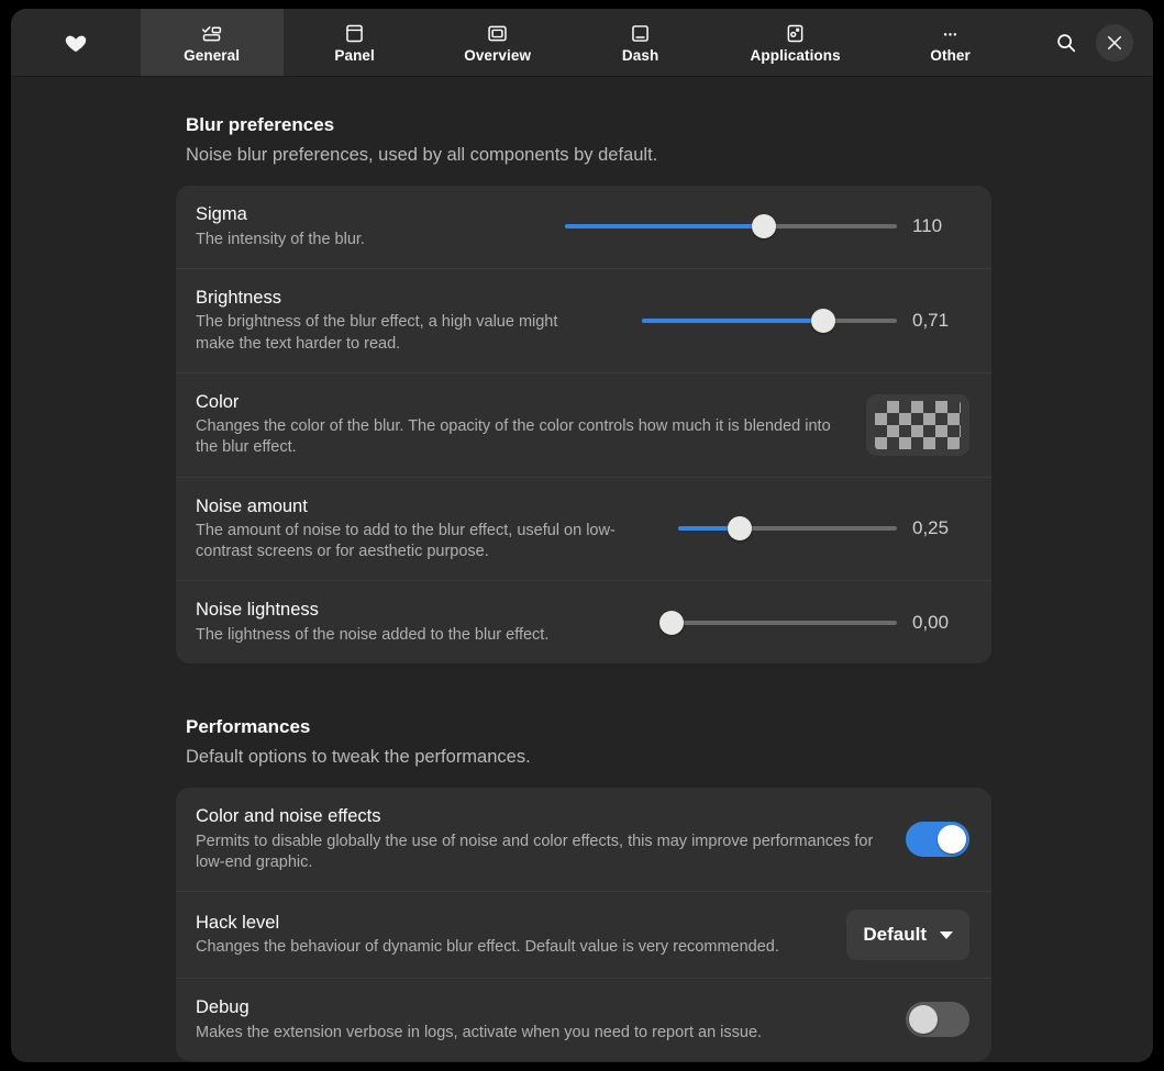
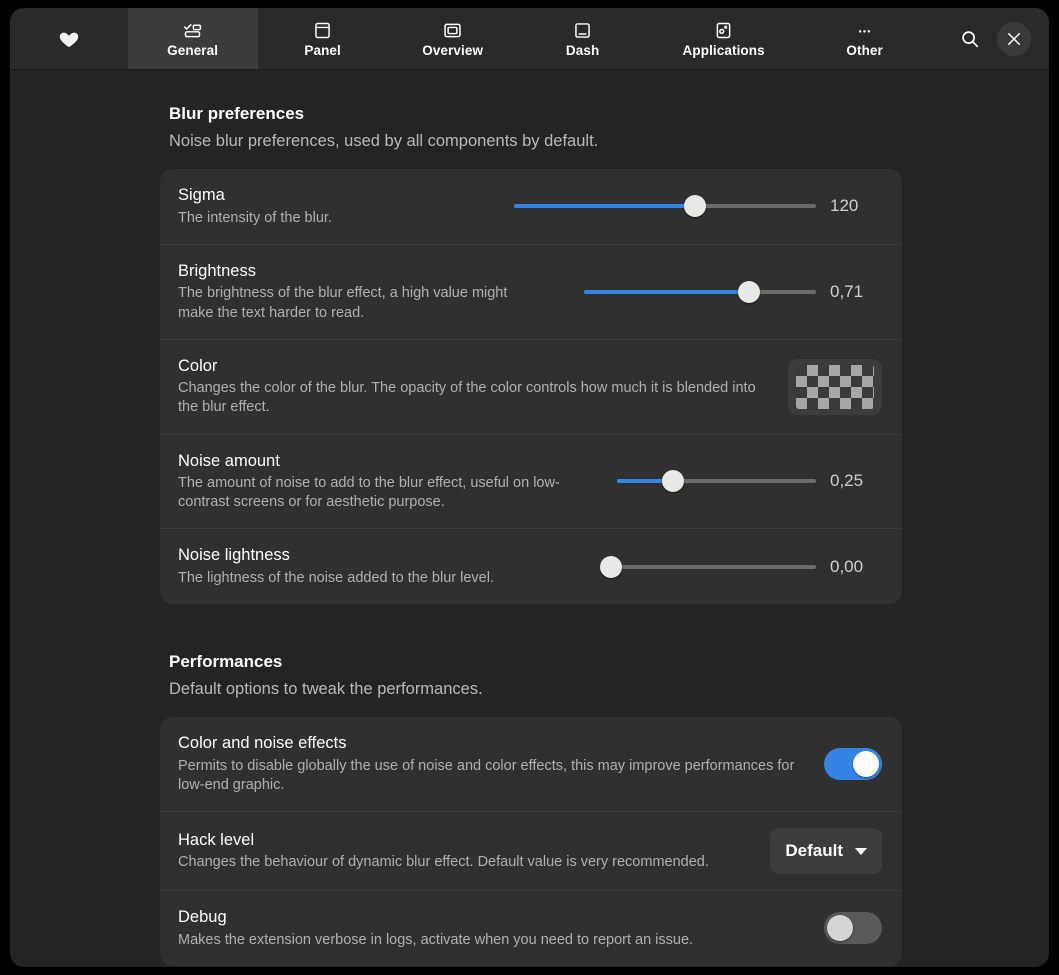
  General
  Panel
  Overview
  Dash
  Applications
  Other
  Blur preferences
  Noise blur preferences, used by all components by default.
  Sigma
  The intensity of the blur.
- 110
+ 120
  Brightness
  The brightness of the blur effect, a high value might make the text harder to read.
  0,71
  Color
  Changes the color of the blur. The opacity of the color controls how much it is blended into the blur effect.
  Noise amount
  The amount of noise to add to the blur effect, useful on low-contrast screens or for aesthetic purpose.
  0,25
  Noise lightness
- The lightness of the noise added to the blur effect.
+ The lightness of the noise added to the blur level.
  0,00
  Performances
  Default options to tweak the performances.
  Color and noise effects
  Permits to disable globally the use of noise and color effects, this may improve performances for low-end graphic.
  Hack level
  Changes the behaviour of dynamic blur effect. Default value is very recommended.
  Default
  Debug
  Makes the extension verbose in logs, activate when you need to report an issue.
